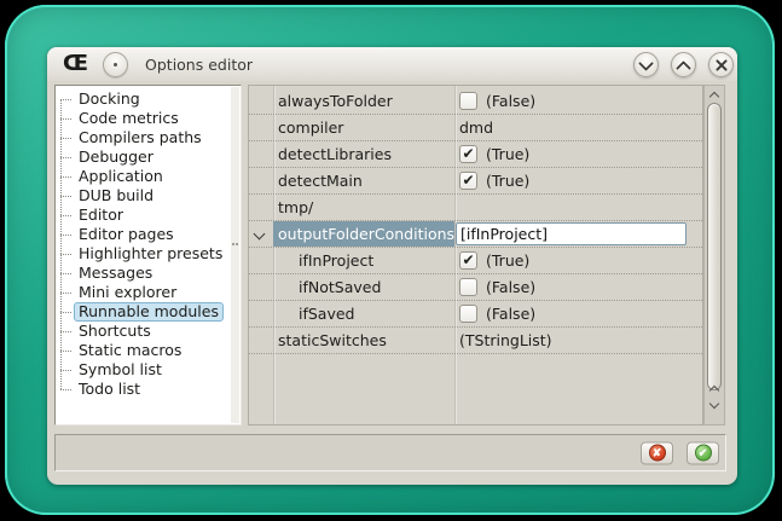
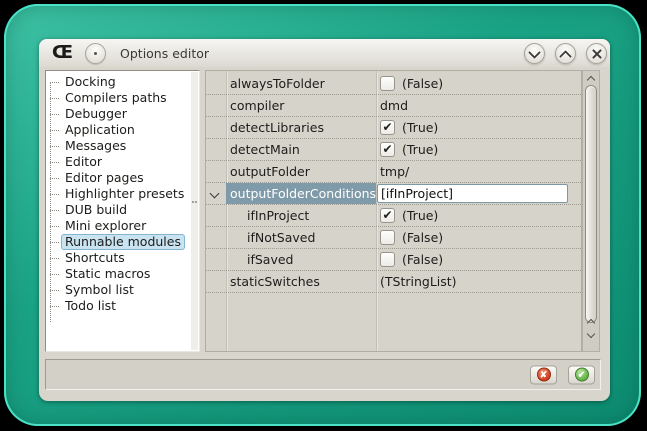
  Œ
  Options editor
  Docking
- Code metrics
  Compilers paths
  Debugger
  Application
- DUB build
+ Messages
  Editor
  Editor pages
  Highlighter presets
- Messages
+ DUB build
  Mini explorer
  Runnable modules
  Shortcuts
  Static macros
  Symbol list
  Todo list
  alwaysToFolder
  (False)
  compiler
  dmd
  detectLibraries
  ✔
  (True)
  detectMain
  ✔
  (True)
+ outputFolder
  tmp/
  outputFolderConditions
  [ifInProject]
  ifInProject
  ✔
  (True)
  ifNotSaved
  (False)
  ifSaved
  (False)
  staticSwitches
  (TStringList)
  ✘
  ✔
